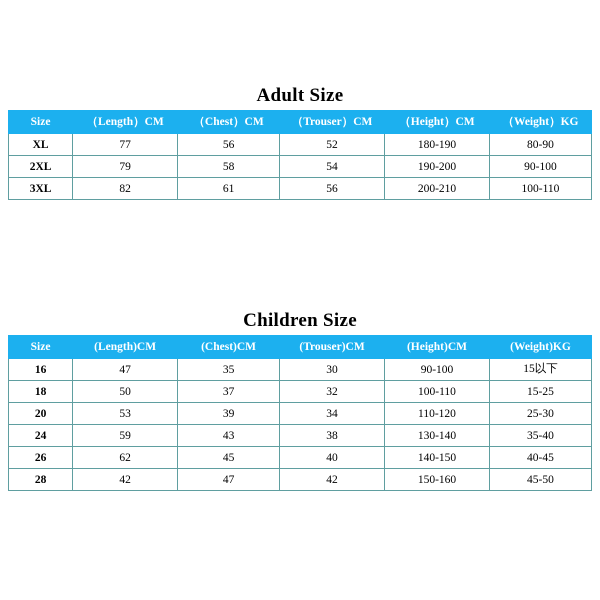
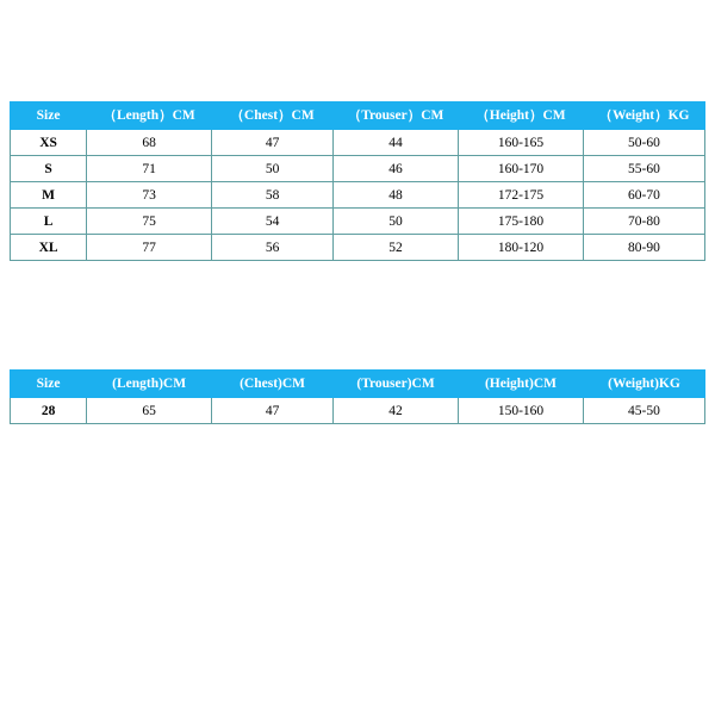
- Adult Size
  Size	（Length）CM	（Chest）CM	（Trouser）CM	（Height）CM	（Weight）KG
+ XS	68	47	44	160-165	50-60
+ S	71	50	46	160-170	55-60
+ M	73	58	48	172-175	60-70
+ L	75	54	50	175-180	70-80
- XL	77	56	52	180-190	80-90
+ XL	77	56	52	180-120	80-90
- 2XL	79	58	54	190-200	90-100
- 3XL	82	61	56	200-210	100-110
- Children Size
  Size	(Length)CM	(Chest)CM	(Trouser)CM	(Height)CM	(Weight)KG
- 16	47	35	30	90-100	15以下
- 18	50	37	32	100-110	15-25
- 20	53	39	34	110-120	25-30
- 24	59	43	38	130-140	35-40
- 26	62	45	40	140-150	40-45
- 28	42	47	42	150-160	45-50
+ 28	65	47	42	150-160	45-50
